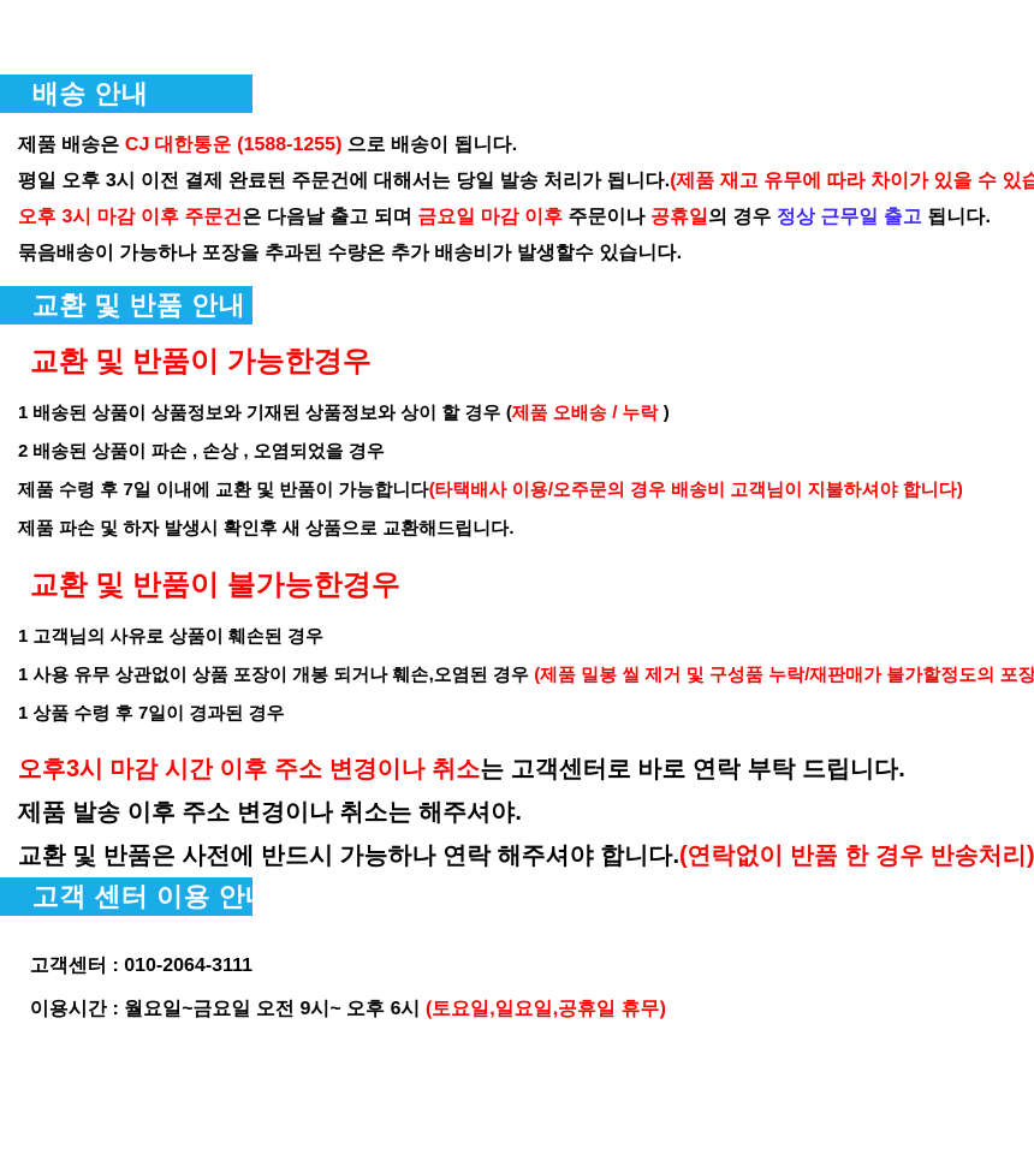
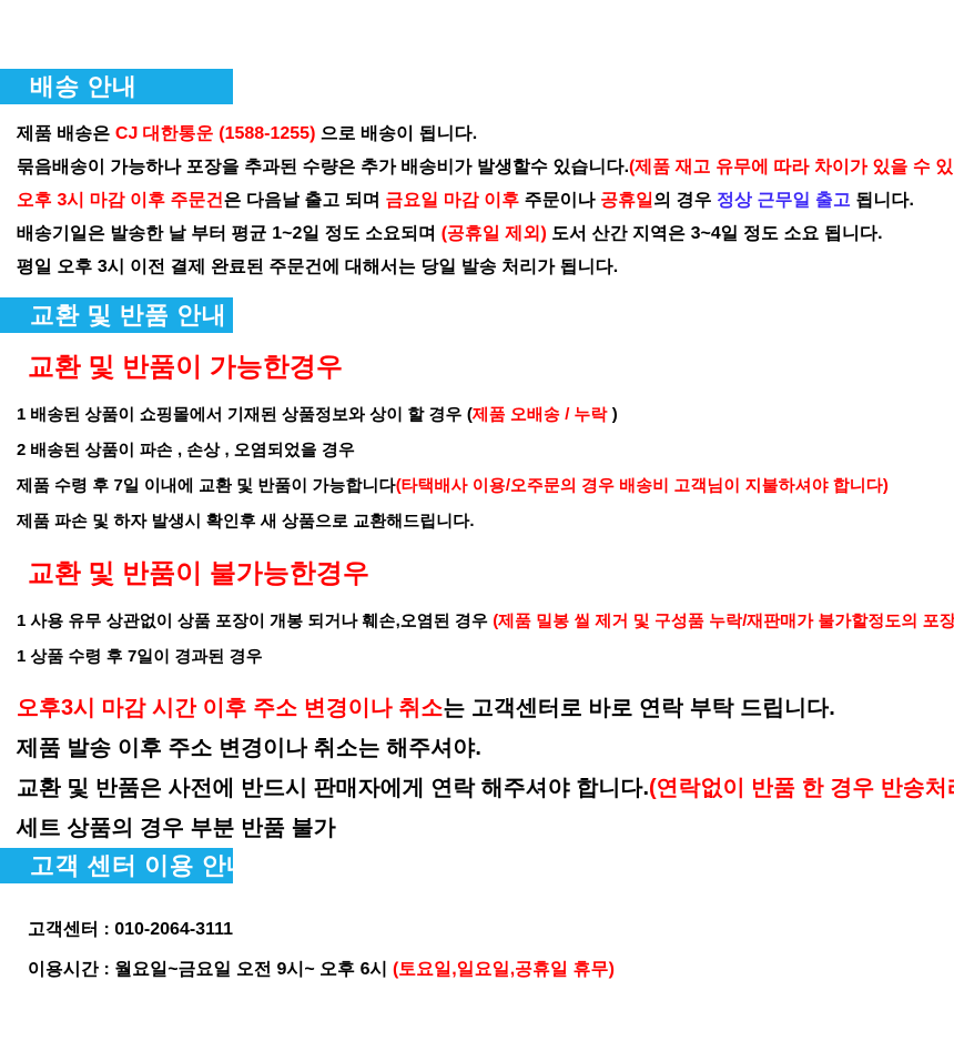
  배송 안내
  제품 배송은 CJ 대한통운 (1588-1255) 으로 배송이 됩니다.
- 평일 오후 3시 이전 결제 완료된 주문건에 대해서는 당일 발송 처리가 됩니다.(제품 재고 유무에 따라 차이가 있을 수 있습
+ 묶음배송이 가능하나 포장을 추과된 수량은 추가 배송비가 발생할수 있습니다.(제품 재고 유무에 따라 차이가 있을 수 있
  오후 3시 마감 이후 주문건은 다음날 출고 되며 금요일 마감 이후 주문이나 공휴일의 경우 정상 근무일 출고 됩니다.
+ 배송기일은 발송한 날 부터 평균 1~2일 정도 소요되며 (공휴일 제외) 도서 산간 지역은 3~4일 정도 소요 됩니다.
- 묶음배송이 가능하나 포장을 추과된 수량은 추가 배송비가 발생할수 있습니다.
+ 평일 오후 3시 이전 결제 완료된 주문건에 대해서는 당일 발송 처리가 됩니다.
  교환 및 반품 안내
  교환 및 반품이 가능한경우
- 1 배송된 상품이 상품정보와 기재된 상품정보와 상이 할 경우 (제품 오배송 / 누락 )
+ 1 배송된 상품이 쇼핑몰에서 기재된 상품정보와 상이 할 경우 (제품 오배송 / 누락 )
  2 배송된 상품이 파손 , 손상 , 오염되었을 경우
  제품 수령 후 7일 이내에 교환 및 반품이 가능합니다(타택배사 이용/오주문의 경우 배송비 고객님이 지불하셔야 합니다)
  제품 파손 및 하자 발생시 확인후 새 상품으로 교환해드립니다.
  교환 및 반품이 불가능한경우
- 1 고객님의 사유로 상품이 훼손된 경우
  1 사용 유무 상관없이 상품 포장이 개봉 되거나 훼손,오염된 경우 (제품 밀봉 씰 제거 및 구성품 누락/재판매가 불가할정도의 포장
  1 상품 수령 후 7일이 경과된 경우
  오후3시 마감 시간 이후 주소 변경이나 취소는 고객센터로 바로 연락 부탁 드립니다.
  제품 발송 이후 주소 변경이나 취소는 해주셔야.
- 교환 및 반품은 사전에 반드시 가능하나 연락 해주셔야 합니다.(연락없이 반품 한 경우 반송처리)
+ 교환 및 반품은 사전에 반드시 판매자에게 연락 해주셔야 합니다.(연락없이 반품 한 경우 반송처
+ 세트 상품의 경우 부분 반품 불가
  고객 센터 이용 안내
  고객센터 : 010-2064-3111
  이용시간 : 월요일~금요일 오전 9시~ 오후 6시 (토요일,일요일,공휴일 휴무)
